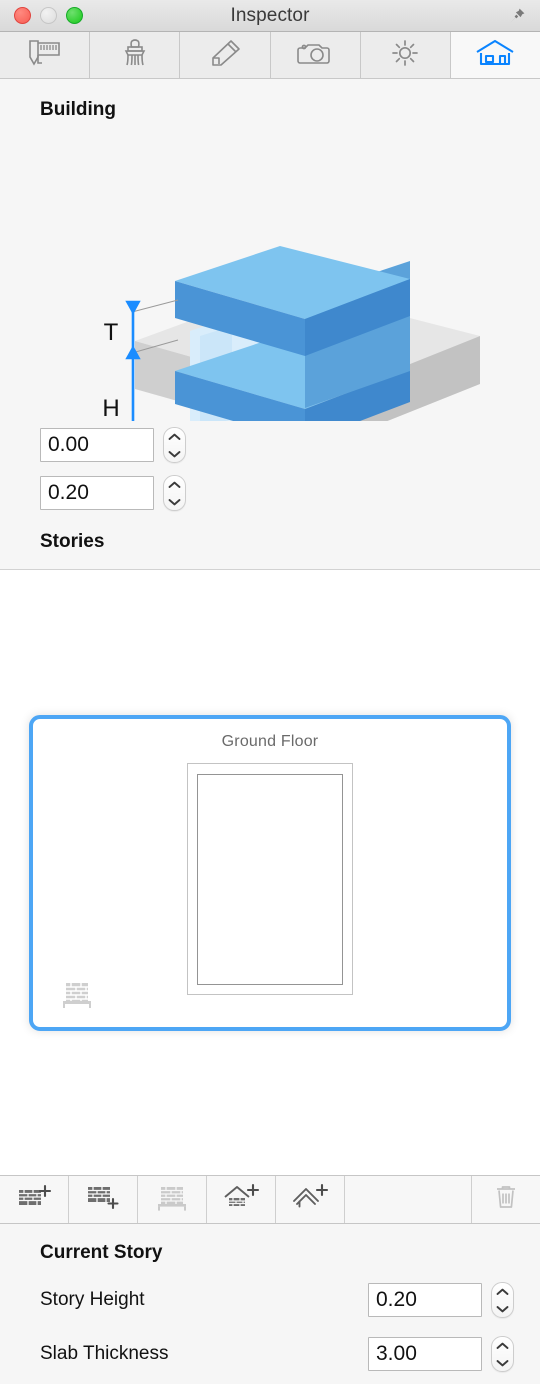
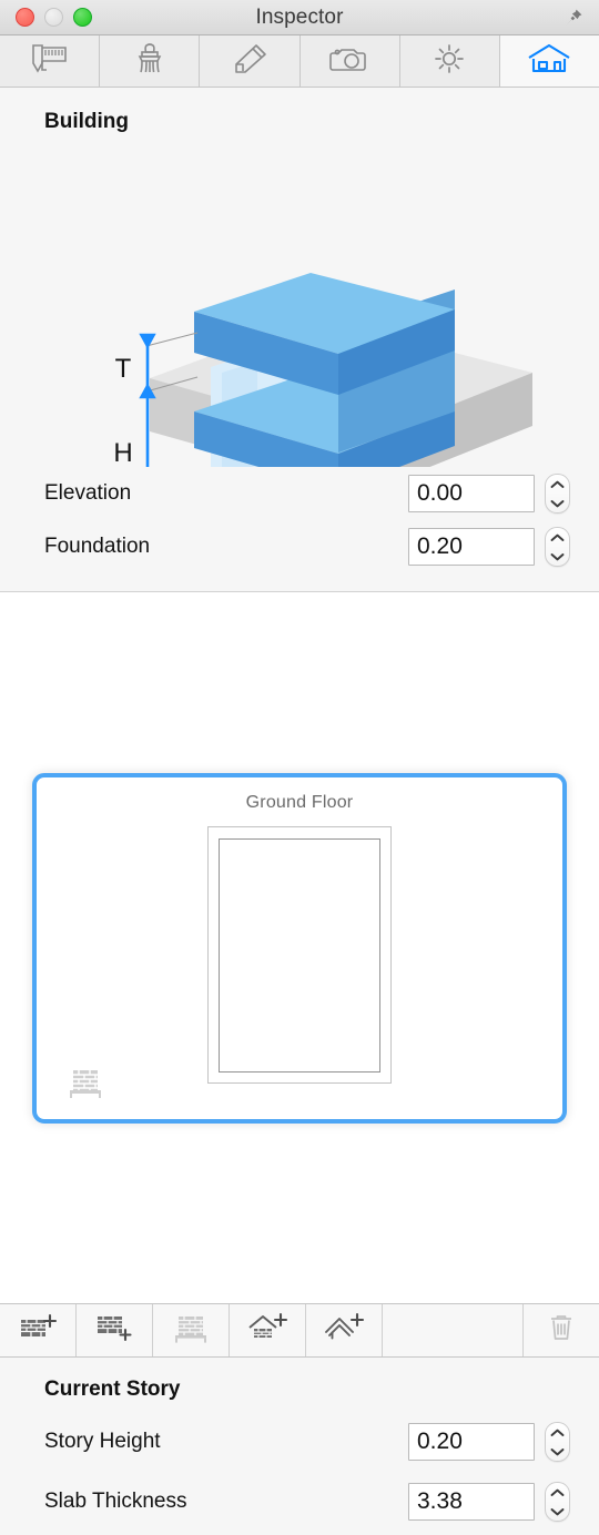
  Inspector
  Building
  T
  H
+ Elevation
  0.00
+ Foundation
  0.20
- Stories
  Ground Floor
  Current Story
  Story Height
  0.20
  Slab Thickness
- 3.00
+ 3.38
